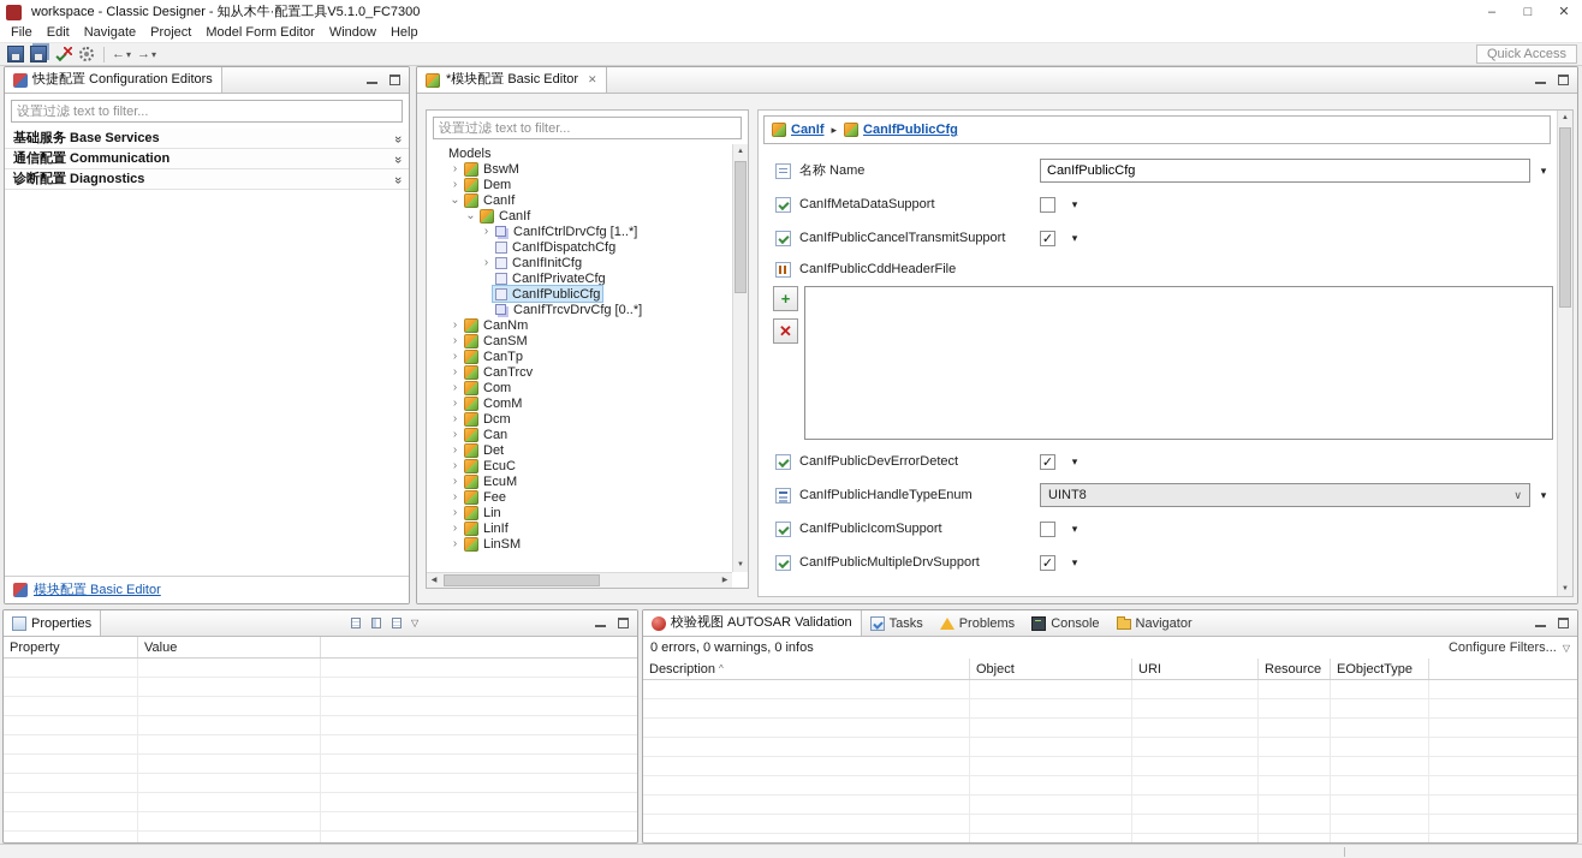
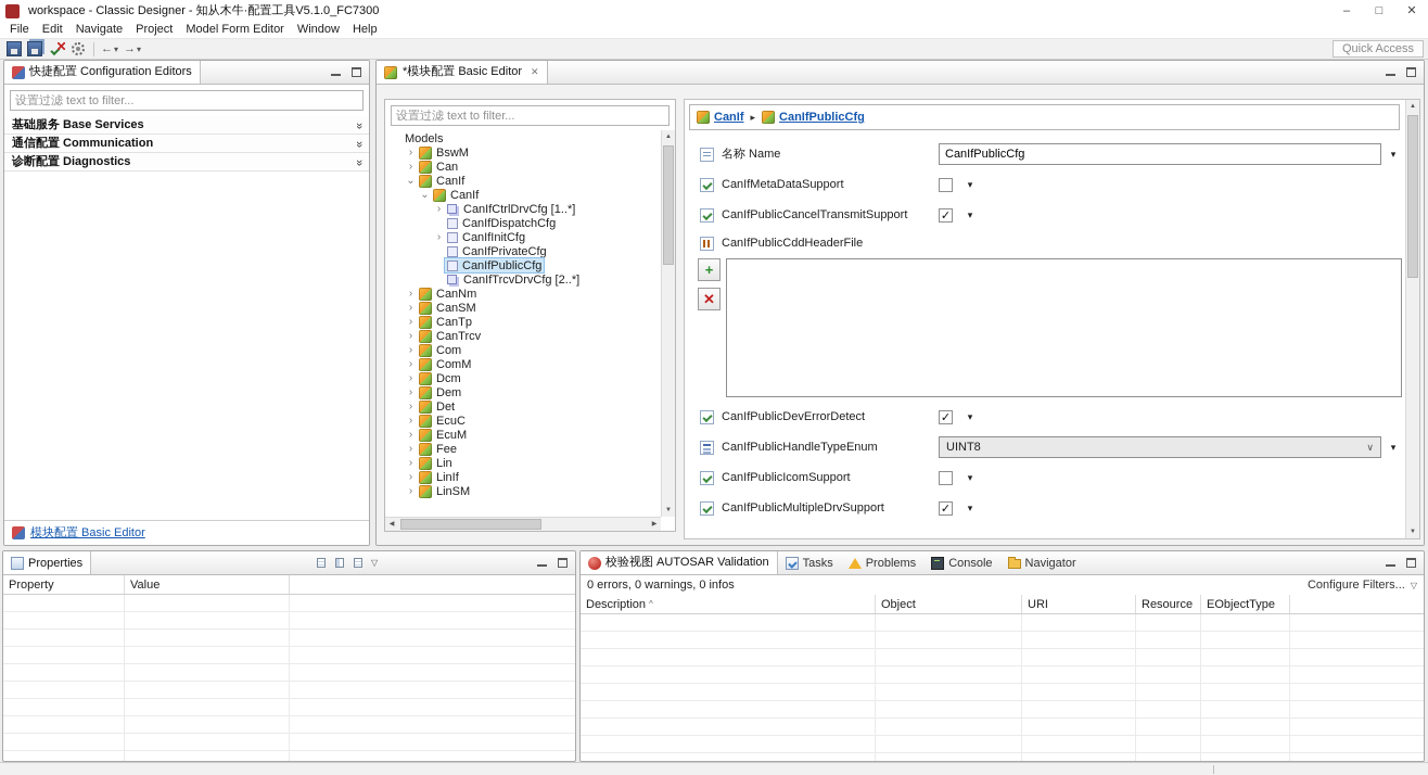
  workspace - Classic Designer - 知从木牛·配置工具V5.1.0_FC7300
  –
  □
  ✕
  File
  Edit
  Navigate
  Project
  Model Form Editor
  Window
  Help
  ←
  ▾
  →
  ▾
  Quick Access
  快捷配置 Configuration Editors
  设置过滤 text to filter...
  基础服务 Base Services
  通信配置 Communication
  诊断配置 Diagnostics
  模块配置 Basic Editor
  *模块配置 Basic Editor
  ✕
  设置过滤 text to filter...
  Models
  ›
  BswM
  ›
- Dem
+ Can
  ⌄
  CanIf
  ⌄
  CanIf
  ›
  CanIfCtrlDrvCfg [1..*]
  CanIfDispatchCfg
  ›
  CanIfInitCfg
  CanIfPrivateCfg
  CanIfPublicCfg
- CanIfTrcvDrvCfg [0..*]
+ CanIfTrcvDrvCfg [2..*]
  ›
  CanNm
  ›
  CanSM
  ›
  CanTp
  ›
  CanTrcv
  ›
  Com
  ›
  ComM
  ›
  Dcm
  ›
- Can
+ Dem
  ›
  Det
  ›
  EcuC
  ›
  EcuM
  ›
  Fee
  ›
  Lin
  ›
  LinIf
  ›
  LinSM
  CanIf
  ▸
  CanIfPublicCfg
  名称 Name
  CanIfPublicCfg
  ▾
  CanIfMetaDataSupport
  ▾
  CanIfPublicCancelTransmitSupport
  ✓
  ▾
  CanIfPublicCddHeaderFile
  +
  ✕
  CanIfPublicDevErrorDetect
  ✓
  ▾
  CanIfPublicHandleTypeEnum
  UINT8
  ∨
  ▾
  CanIfPublicIcomSupport
  ▾
  CanIfPublicMultipleDrvSupport
  ✓
  ▾
  Properties
  ▽
  Property
  Value
  校验视图 AUTOSAR Validation
  Tasks
  Problems
  Console
  Navigator
  0 errors, 0 warnings, 0 infos
  Configure Filters...
  ▽
  Description
  ^
  Object
  URI
  Resource
  EObjectType
